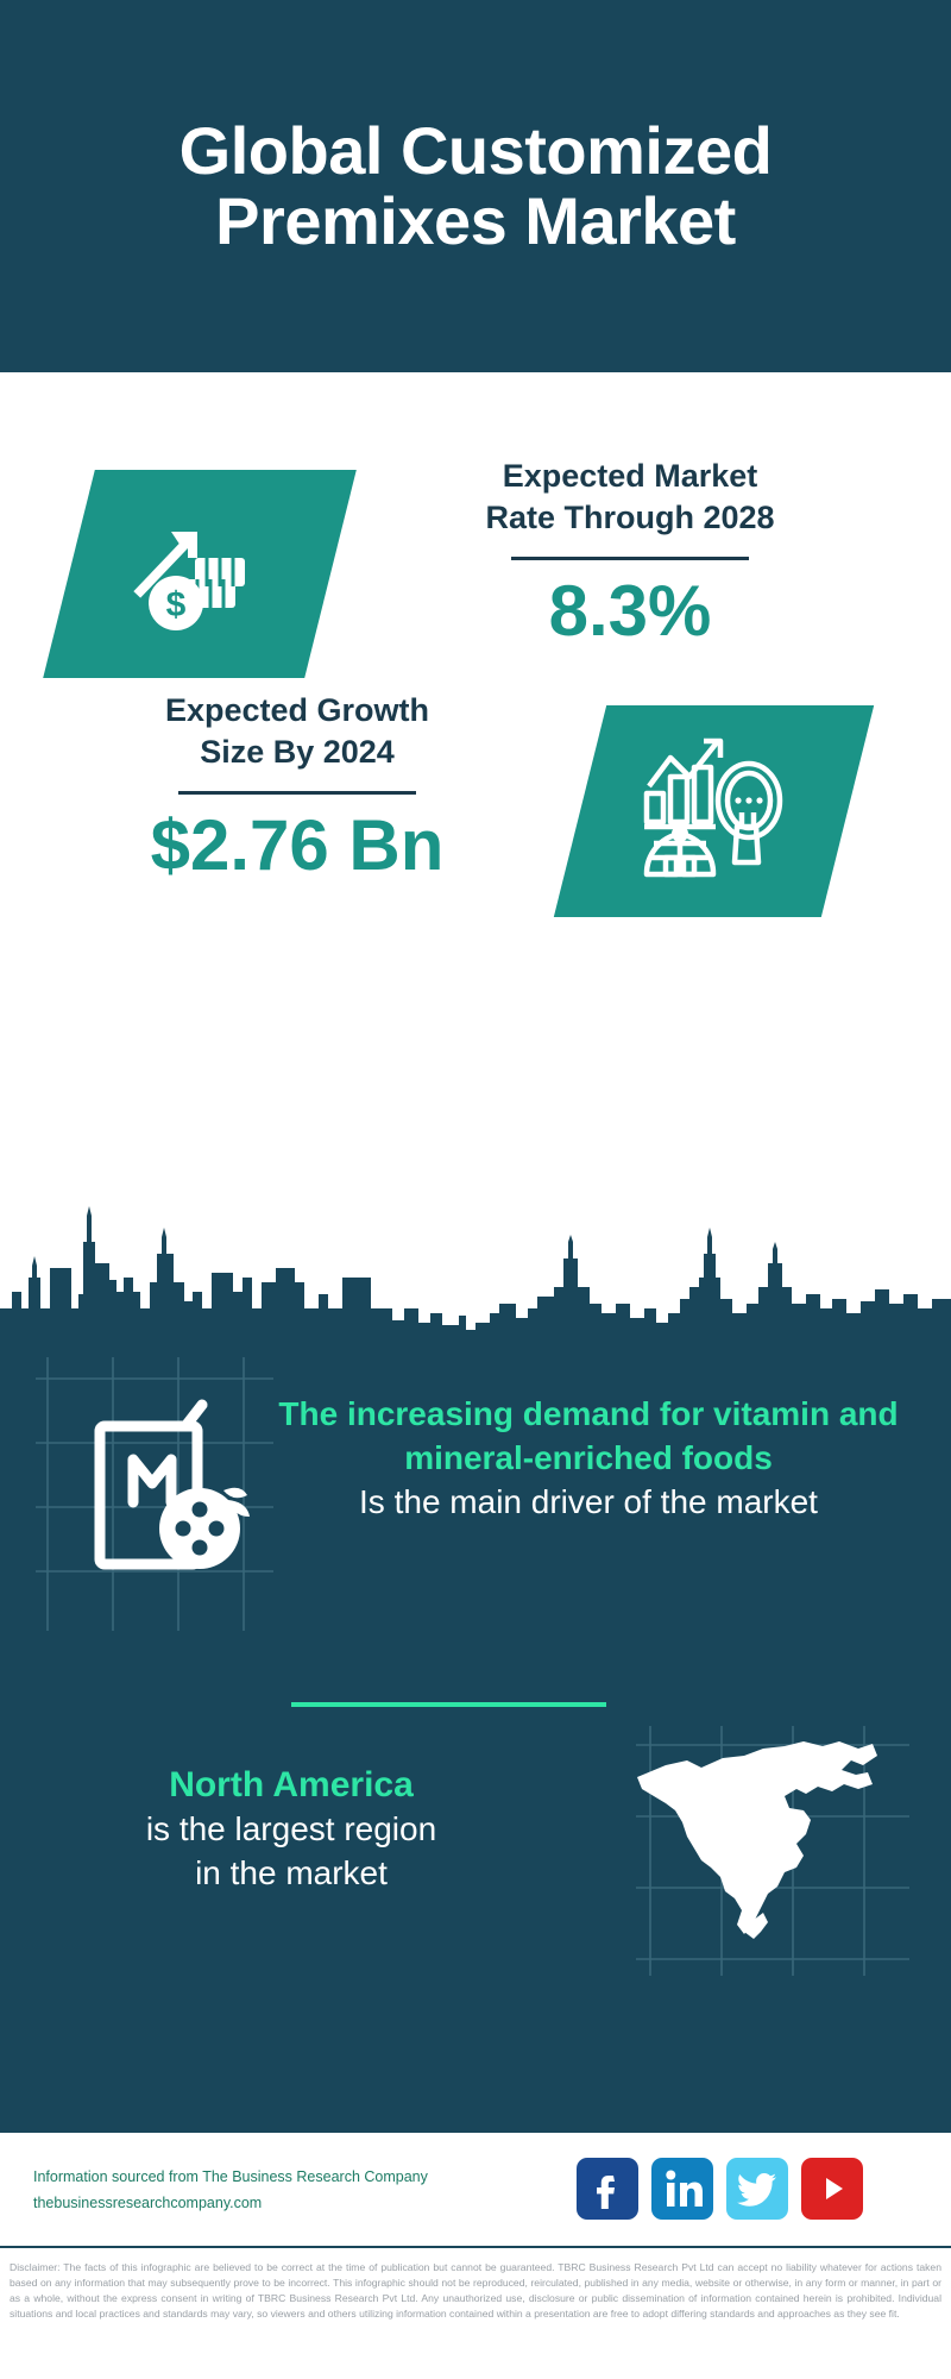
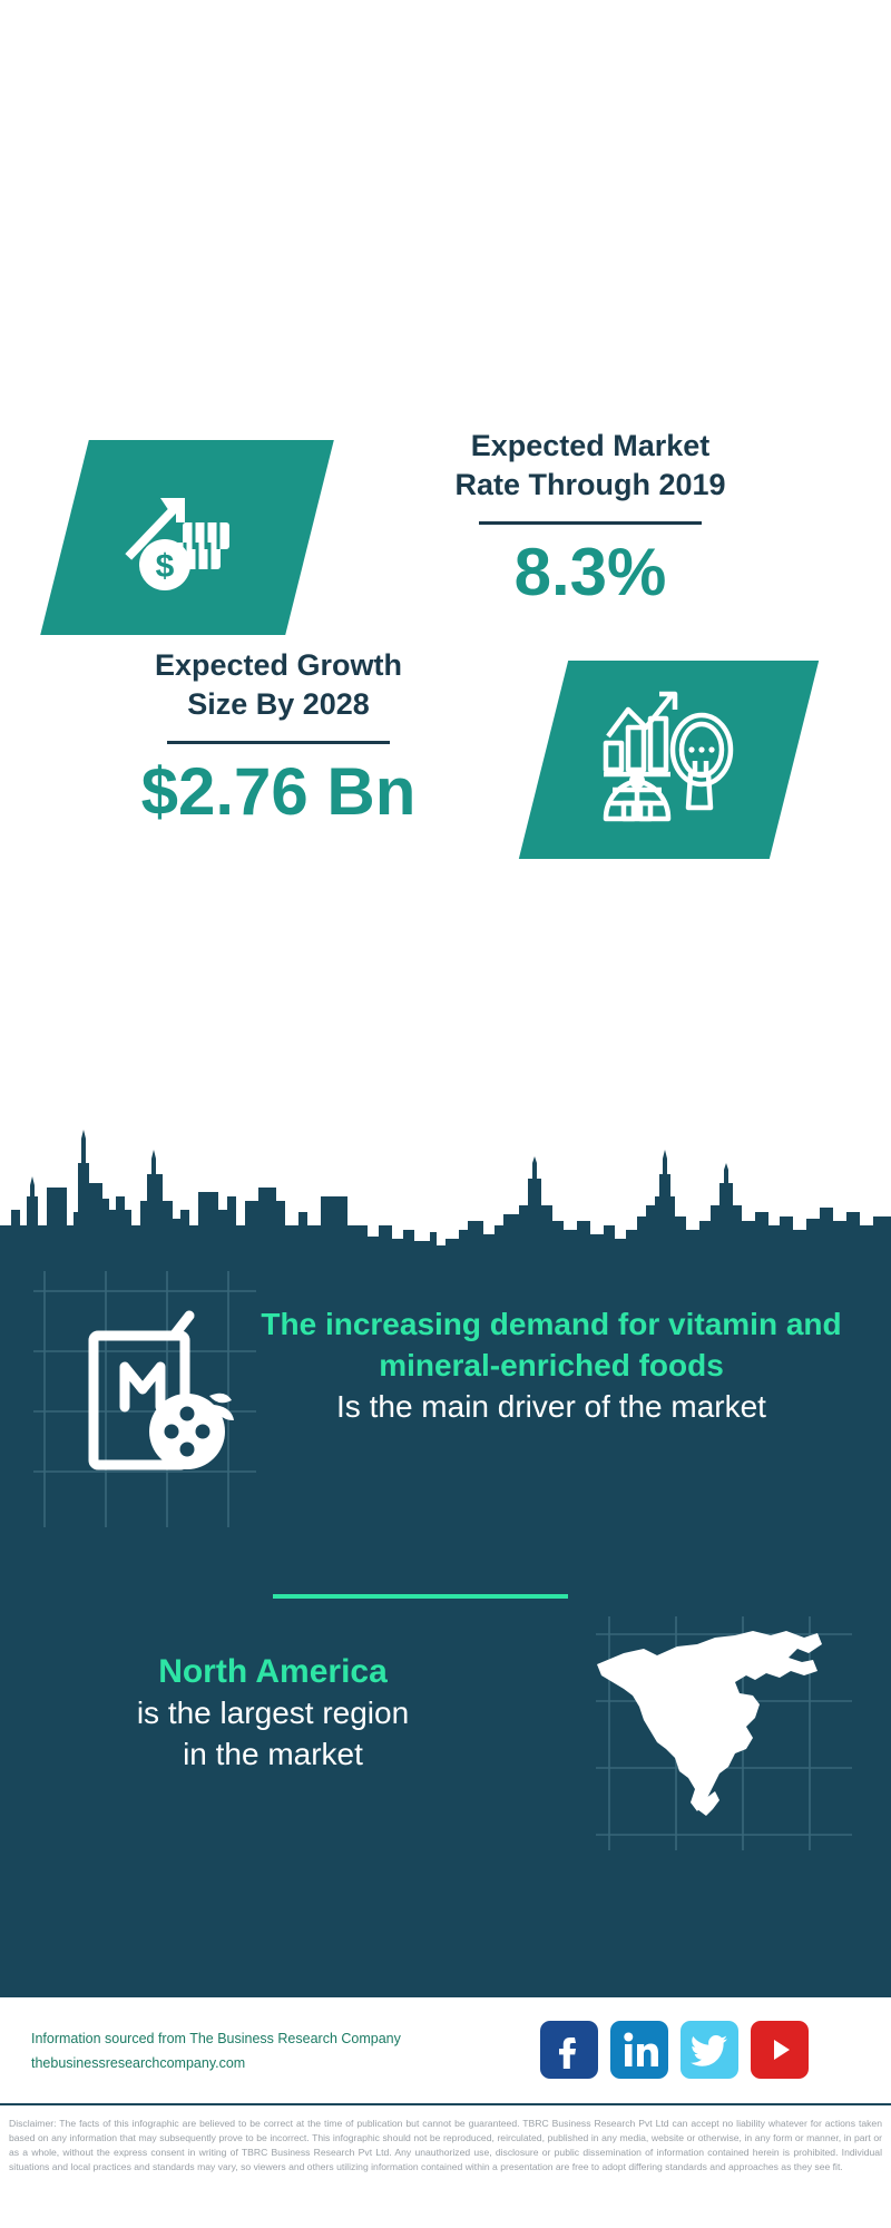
- Global Customized Premixes Market
  Expected Market
- Rate Through 2028
+ Rate Through 2019
  8.3%
  Expected Growth
- Size By 2024
+ Size By 2028
  $2.76 Bn
  The increasing demand for vitamin and mineral-enriched foods
  Is the main driver of the market
  North America
  is the largest region
  in the market
  Information sourced from The Business Research Company
  thebusinessresearchcompany.com
  Disclaimer: The facts of this infographic are believed to be correct at the time of publication but cannot be guaranteed. TBRC Business Research Pvt Ltd can accept no liability whatever for actions taken based on any information that may subsequently prove to be incorrect. This infographic should not be reproduced, reirculated, published in any media, website or otherwise, in any form or manner, in part or as a whole, without the express consent in writing of TBRC Business Research Pvt Ltd. Any unauthorized use, disclosure or public dissemination of information contained herein is prohibited. Individual situations and local practices and standards may vary, so viewers and others utilizing information contained within a presentation are free to adopt differing standards and approaches as they see fit.
